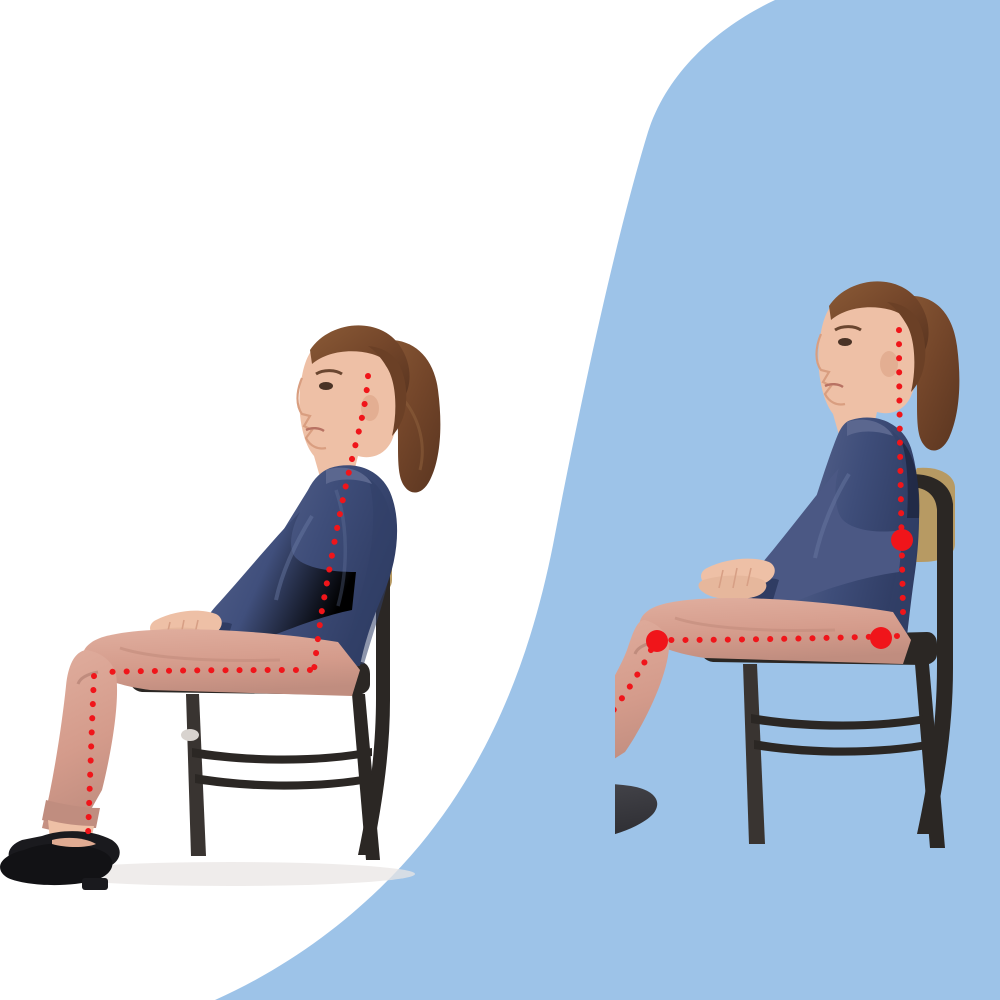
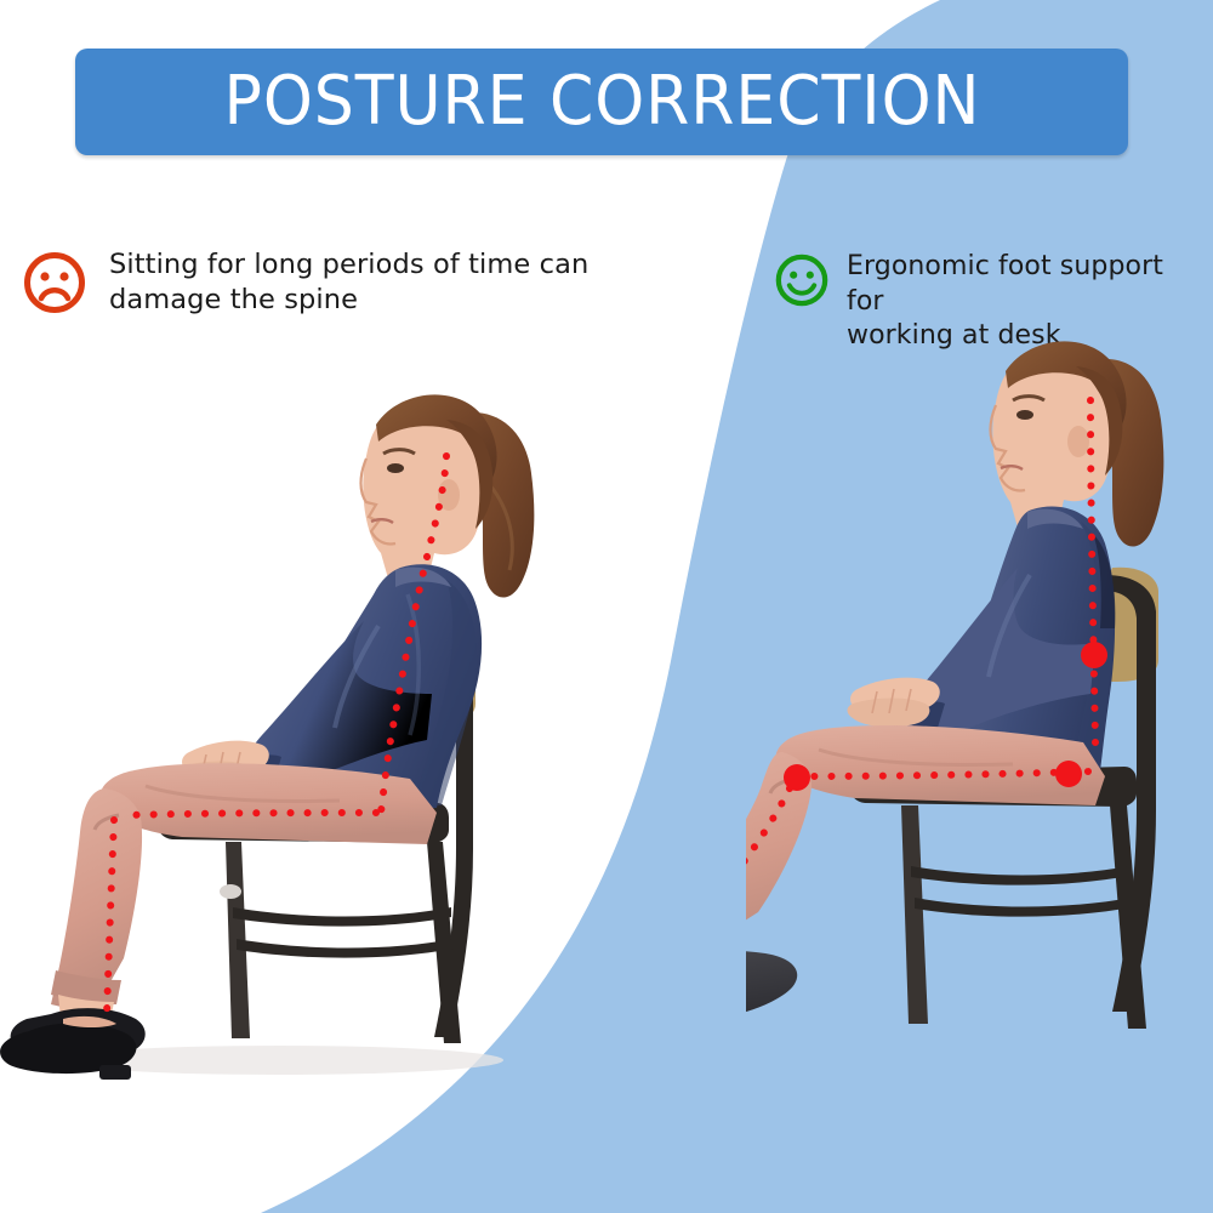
+ POSTURE CORRECTION
+ Sitting for long periods of time can
+ damage the spine
+ Ergonomic foot support for
+ working at desk
